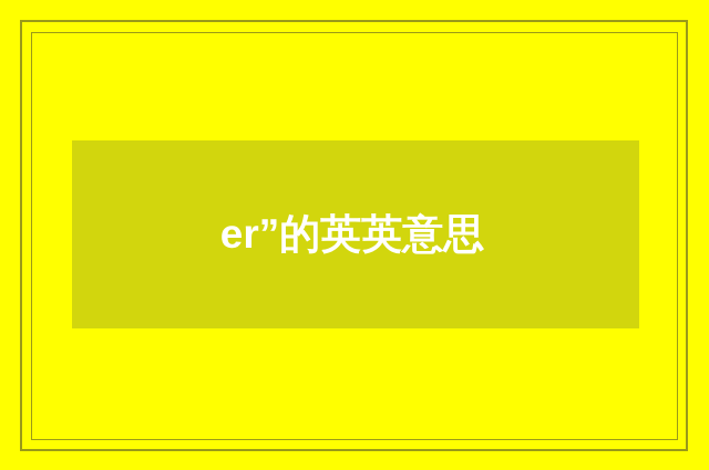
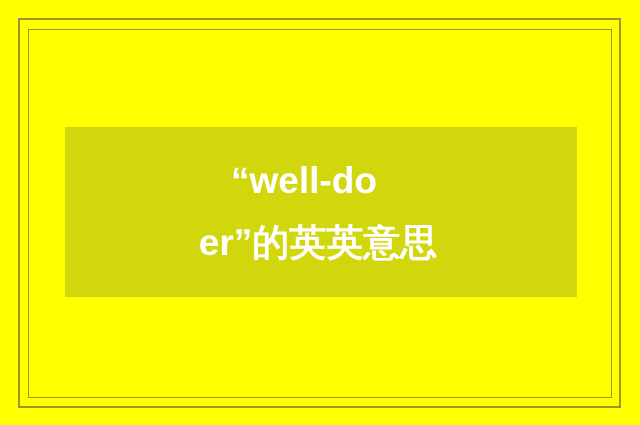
+ “well-do
  er”的英英意思
